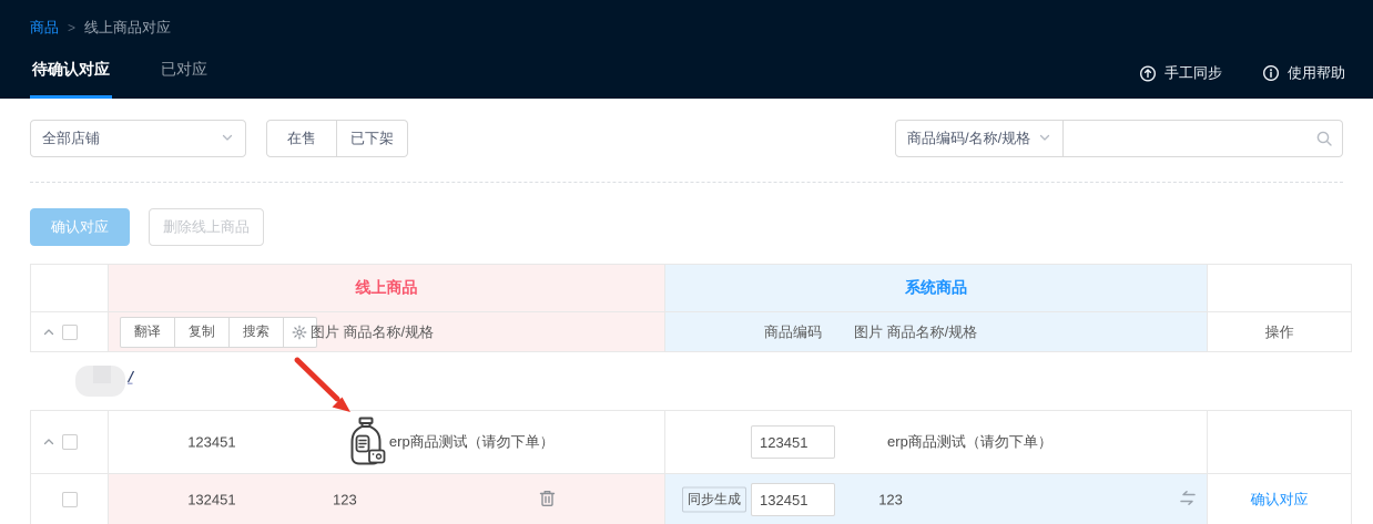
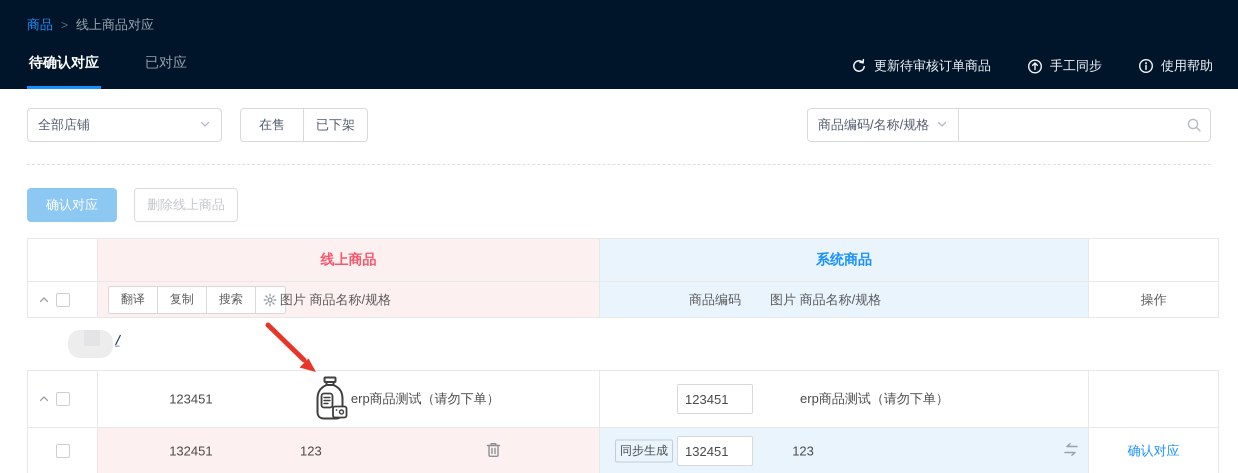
  商品
  >
  线上商品对应
  待确认对应
  已对应
+ 更新待审核订单商品
  手工同步
  使用帮助
  全部店铺
  在售
  已下架
  商品编码/名称/规格
  确认对应
  删除线上商品
  线上商品
  系统商品
  翻译
  复制
  搜索
  图片 商品名称/规格
  商品编码
  图片 商品名称/规格
  操作
  123451
  erp商品测试（请勿下单）
  123451
  erp商品测试（请勿下单）
  132451
  123
  同步生成
  132451
  123
  确认对应
